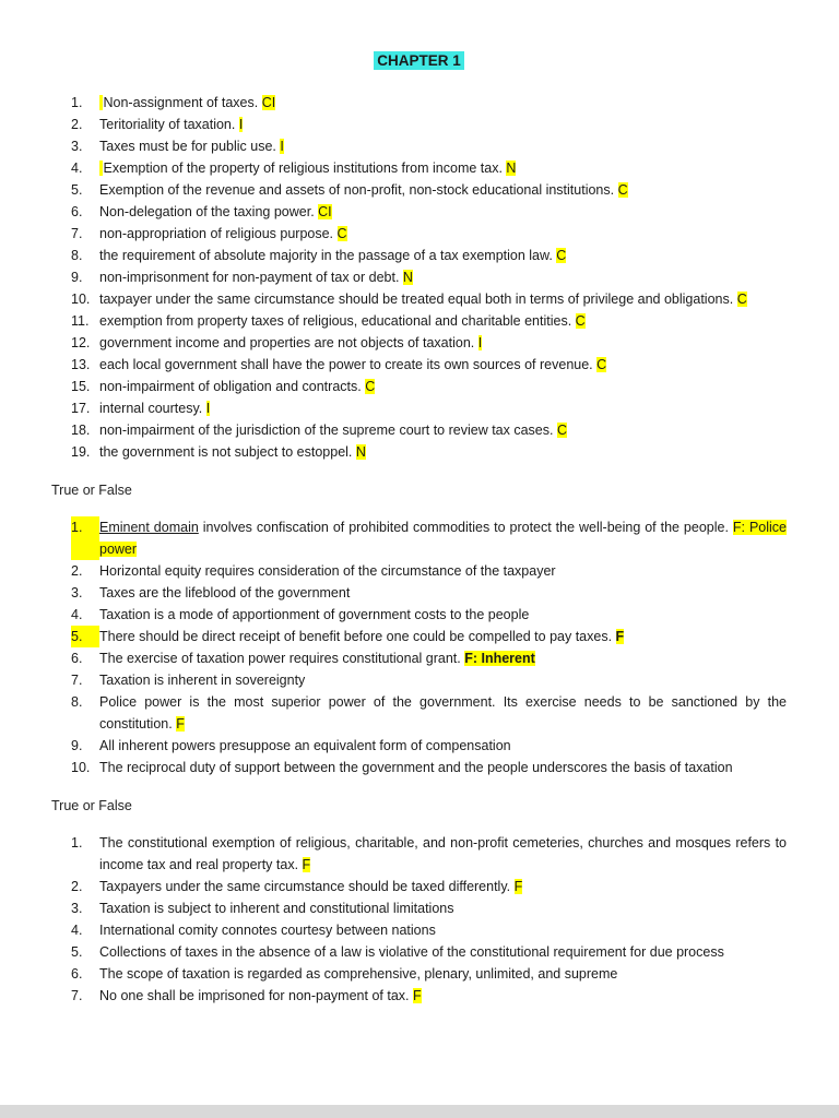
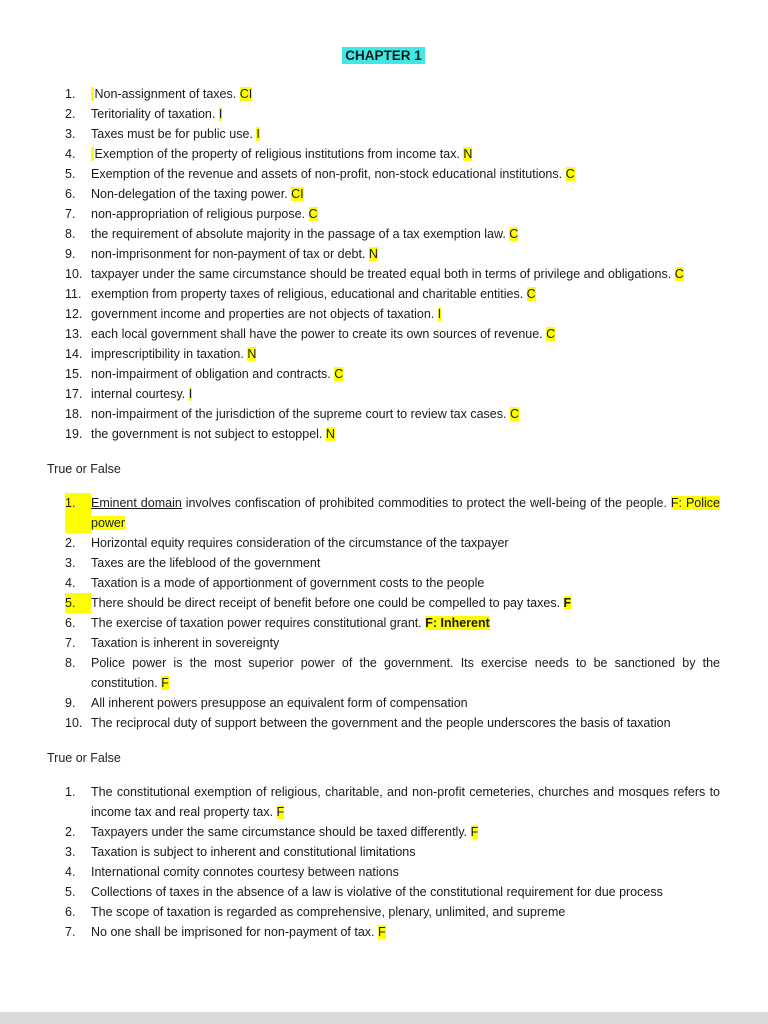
  CHAPTER 1
  1.
  Non-assignment of taxes. CI
  2.
  Teritoriality of taxation. I
  3.
  Taxes must be for public use. I
  4.
  Exemption of the property of religious institutions from income tax. N
  5.
  Exemption of the revenue and assets of non-profit, non-stock educational institutions. C
  6.
  Non-delegation of the taxing power. CI
  7.
  non-appropriation of religious purpose. C
  8.
  the requirement of absolute majority in the passage of a tax exemption law. C
  9.
  non-imprisonment for non-payment of tax or debt. N
  10.
  taxpayer under the same circumstance should be treated equal both in terms of privilege and obligations. C
  11.
  exemption from property taxes of religious, educational and charitable entities. C
  12.
  government income and properties are not objects of taxation. I
  13.
  each local government shall have the power to create its own sources of revenue. C
+ 14.
+ imprescriptibility in taxation. N
  15.
  non-impairment of obligation and contracts. C
  17.
  internal courtesy. I
  18.
  non-impairment of the jurisdiction of the supreme court to review tax cases. C
  19.
  the government is not subject to estoppel. N
  True or False
  1.
  Eminent domain involves confiscation of prohibited commodities to protect the well-being of the people. F: Police power
  2.
  Horizontal equity requires consideration of the circumstance of the taxpayer
  3.
  Taxes are the lifeblood of the government
  4.
  Taxation is a mode of apportionment of government costs to the people
  5.
  There should be direct receipt of benefit before one could be compelled to pay taxes. F
  6.
  The exercise of taxation power requires constitutional grant. F: Inherent
  7.
  Taxation is inherent in sovereignty
  8.
  Police power is the most superior power of the government. Its exercise needs to be sanctioned by the constitution. F
  9.
  All inherent powers presuppose an equivalent form of compensation
  10.
  The reciprocal duty of support between the government and the people underscores the basis of taxation
  True or False
  1.
  The constitutional exemption of religious, charitable, and non-profit cemeteries, churches and mosques refers to income tax and real property tax. F
  2.
  Taxpayers under the same circumstance should be taxed differently. F
  3.
  Taxation is subject to inherent and constitutional limitations
  4.
  International comity connotes courtesy between nations
  5.
  Collections of taxes in the absence of a law is violative of the constitutional requirement for due process
  6.
  The scope of taxation is regarded as comprehensive, plenary, unlimited, and supreme
  7.
  No one shall be imprisoned for non-payment of tax. F
